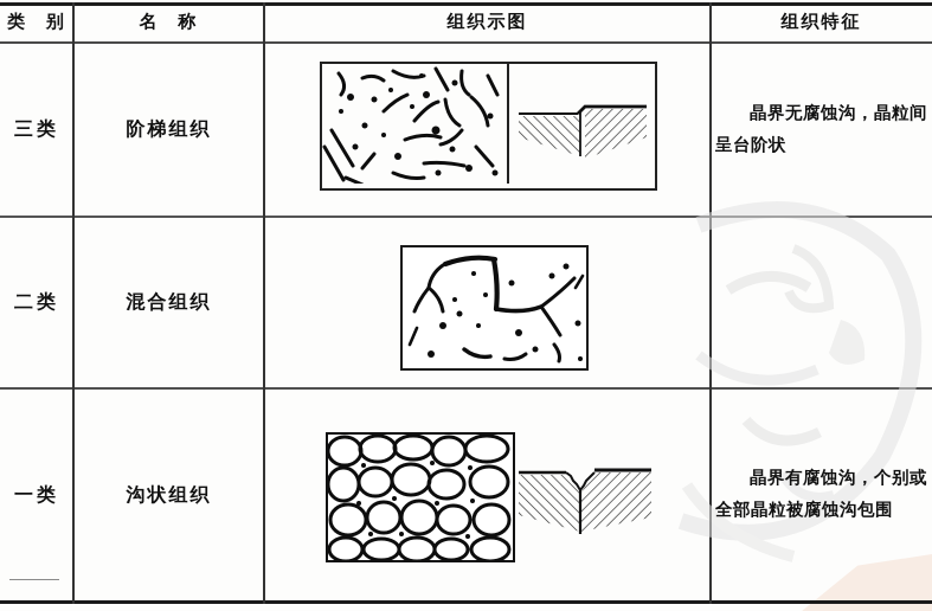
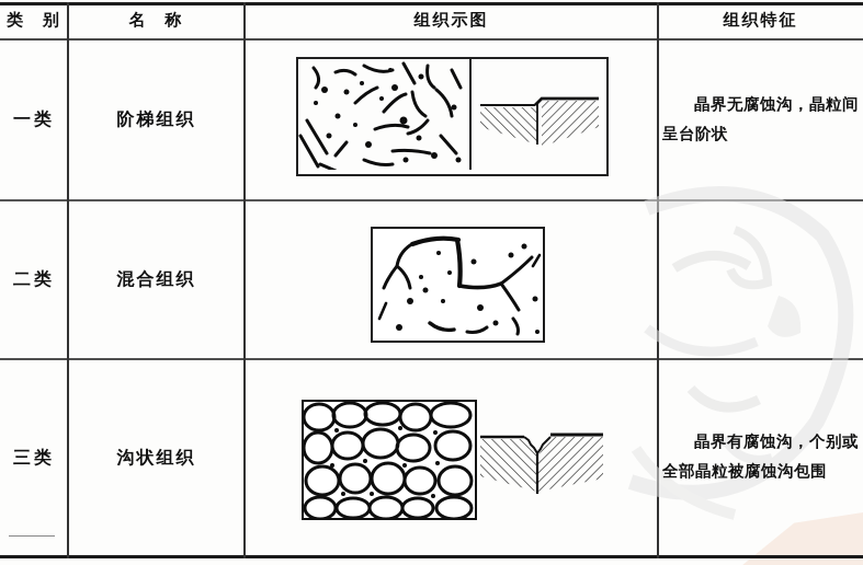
  类 别
  名 称
  组织示图
  组织特征
- 三类
+ 一类
  阶梯组织
  晶界无腐蚀沟，晶粒间呈台阶状
  二类
  混合组织
- 一类
+ 三类
  沟状组织
  晶界有腐蚀沟，个别或全部晶粒被腐蚀沟包围
